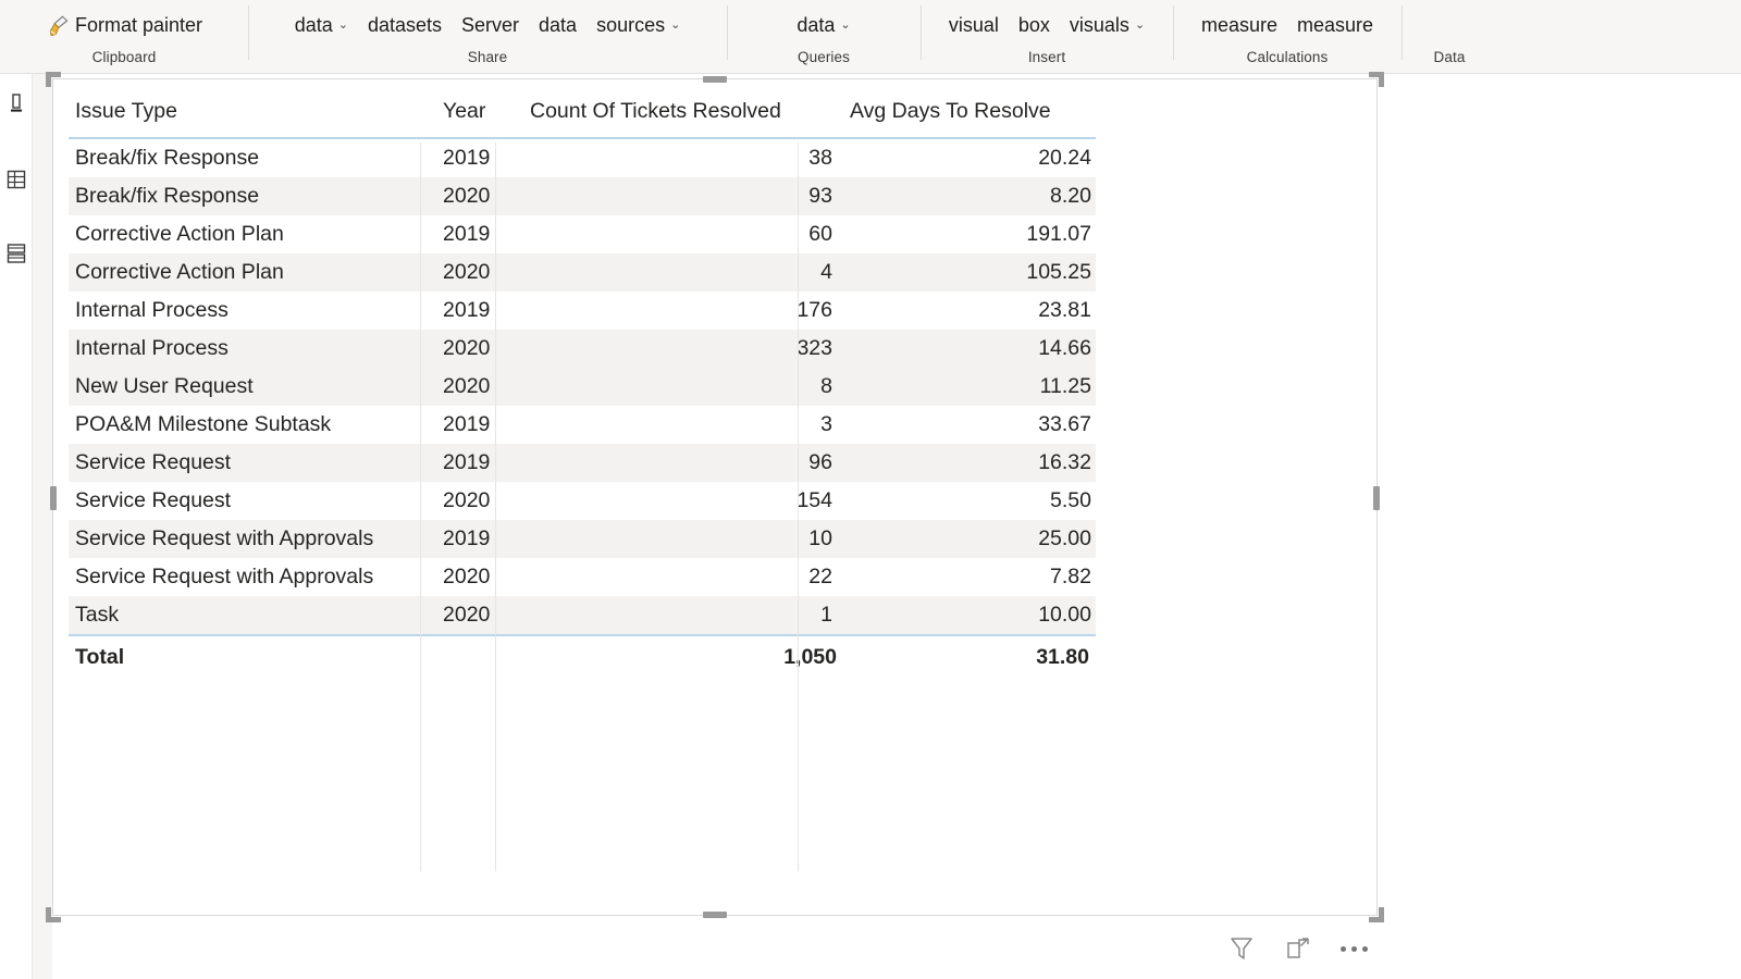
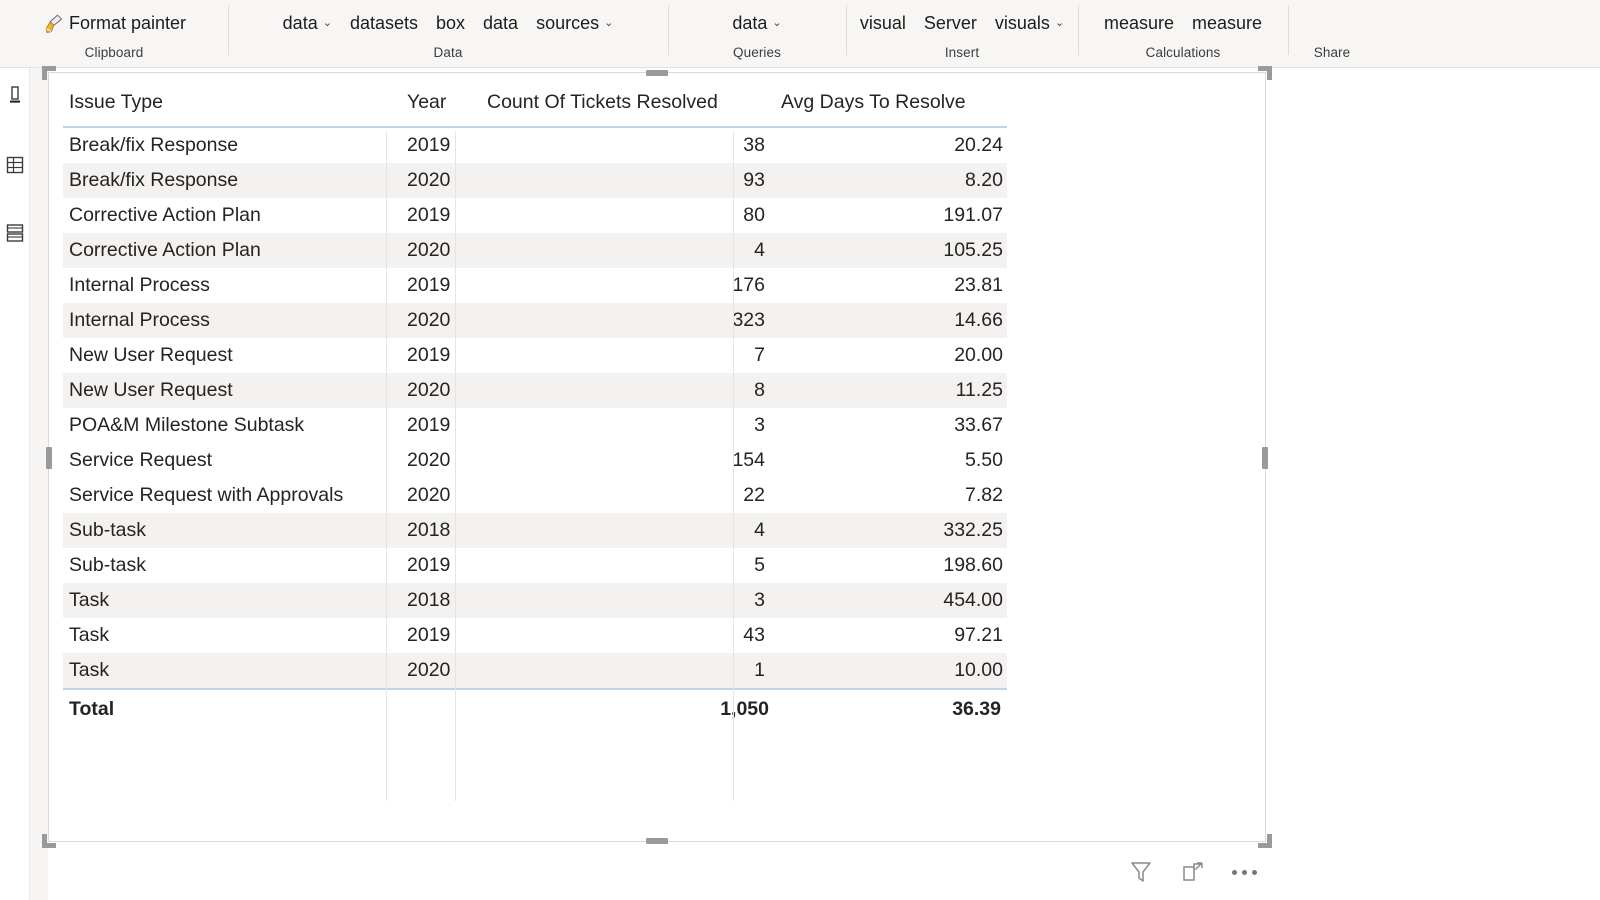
  Format painter
  Clipboard
  data
  ⌄
  datasets
- Server
+ box
  data
  sources
  ⌄
- Share
+ Data
  data
  ⌄
  Queries
  visual
- box
+ Server
  visuals
  ⌄
  Insert
  measure
  measure
  Calculations
- Data
+ Share
  Issue Type	Year	Count Of Tickets Resolved	Avg Days To Resolve
  Break/fix Response	2019	38	20.24
  Break/fix Response	2020	93	8.20
- Corrective Action Plan	2019	60	191.07
+ Corrective Action Plan	2019	80	191.07
  Corrective Action Plan	2020	4	105.25
  Internal Process	2019	176	23.81
  Internal Process	2020	323	14.66
+ New User Request	2019	7	20.00
  New User Request	2020	8	11.25
  POA&M Milestone Subtask	2019	3	33.67
- Service Request	2019	96	16.32
  Service Request	2020	154	5.50
- Service Request with Approvals	2019	10	25.00
  Service Request with Approvals	2020	22	7.82
+ Sub-task	2018	4	332.25
+ Sub-task	2019	5	198.60
+ Task	2018	3	454.00
+ Task	2019	43	97.21
  Task	2020	1	10.00
- Total		1050	31.80
+ Total		1050	36.39
